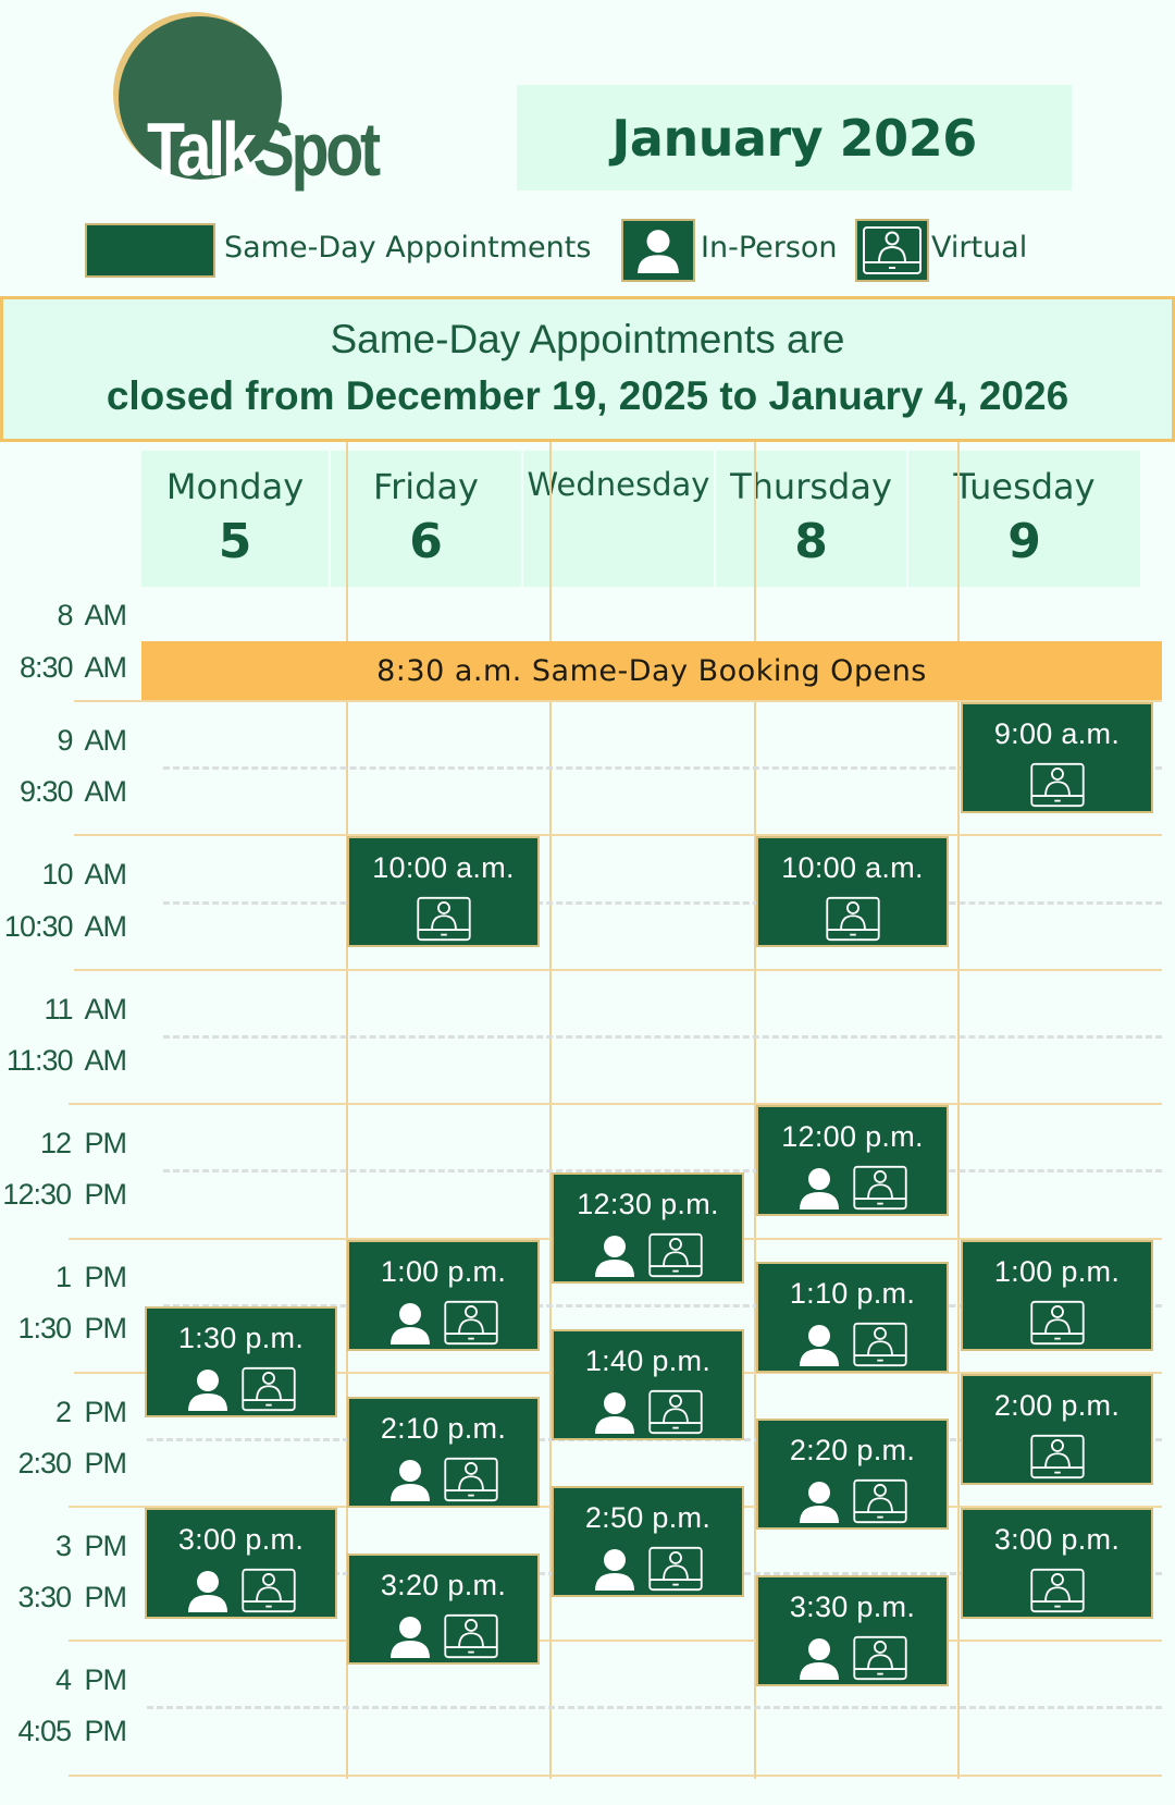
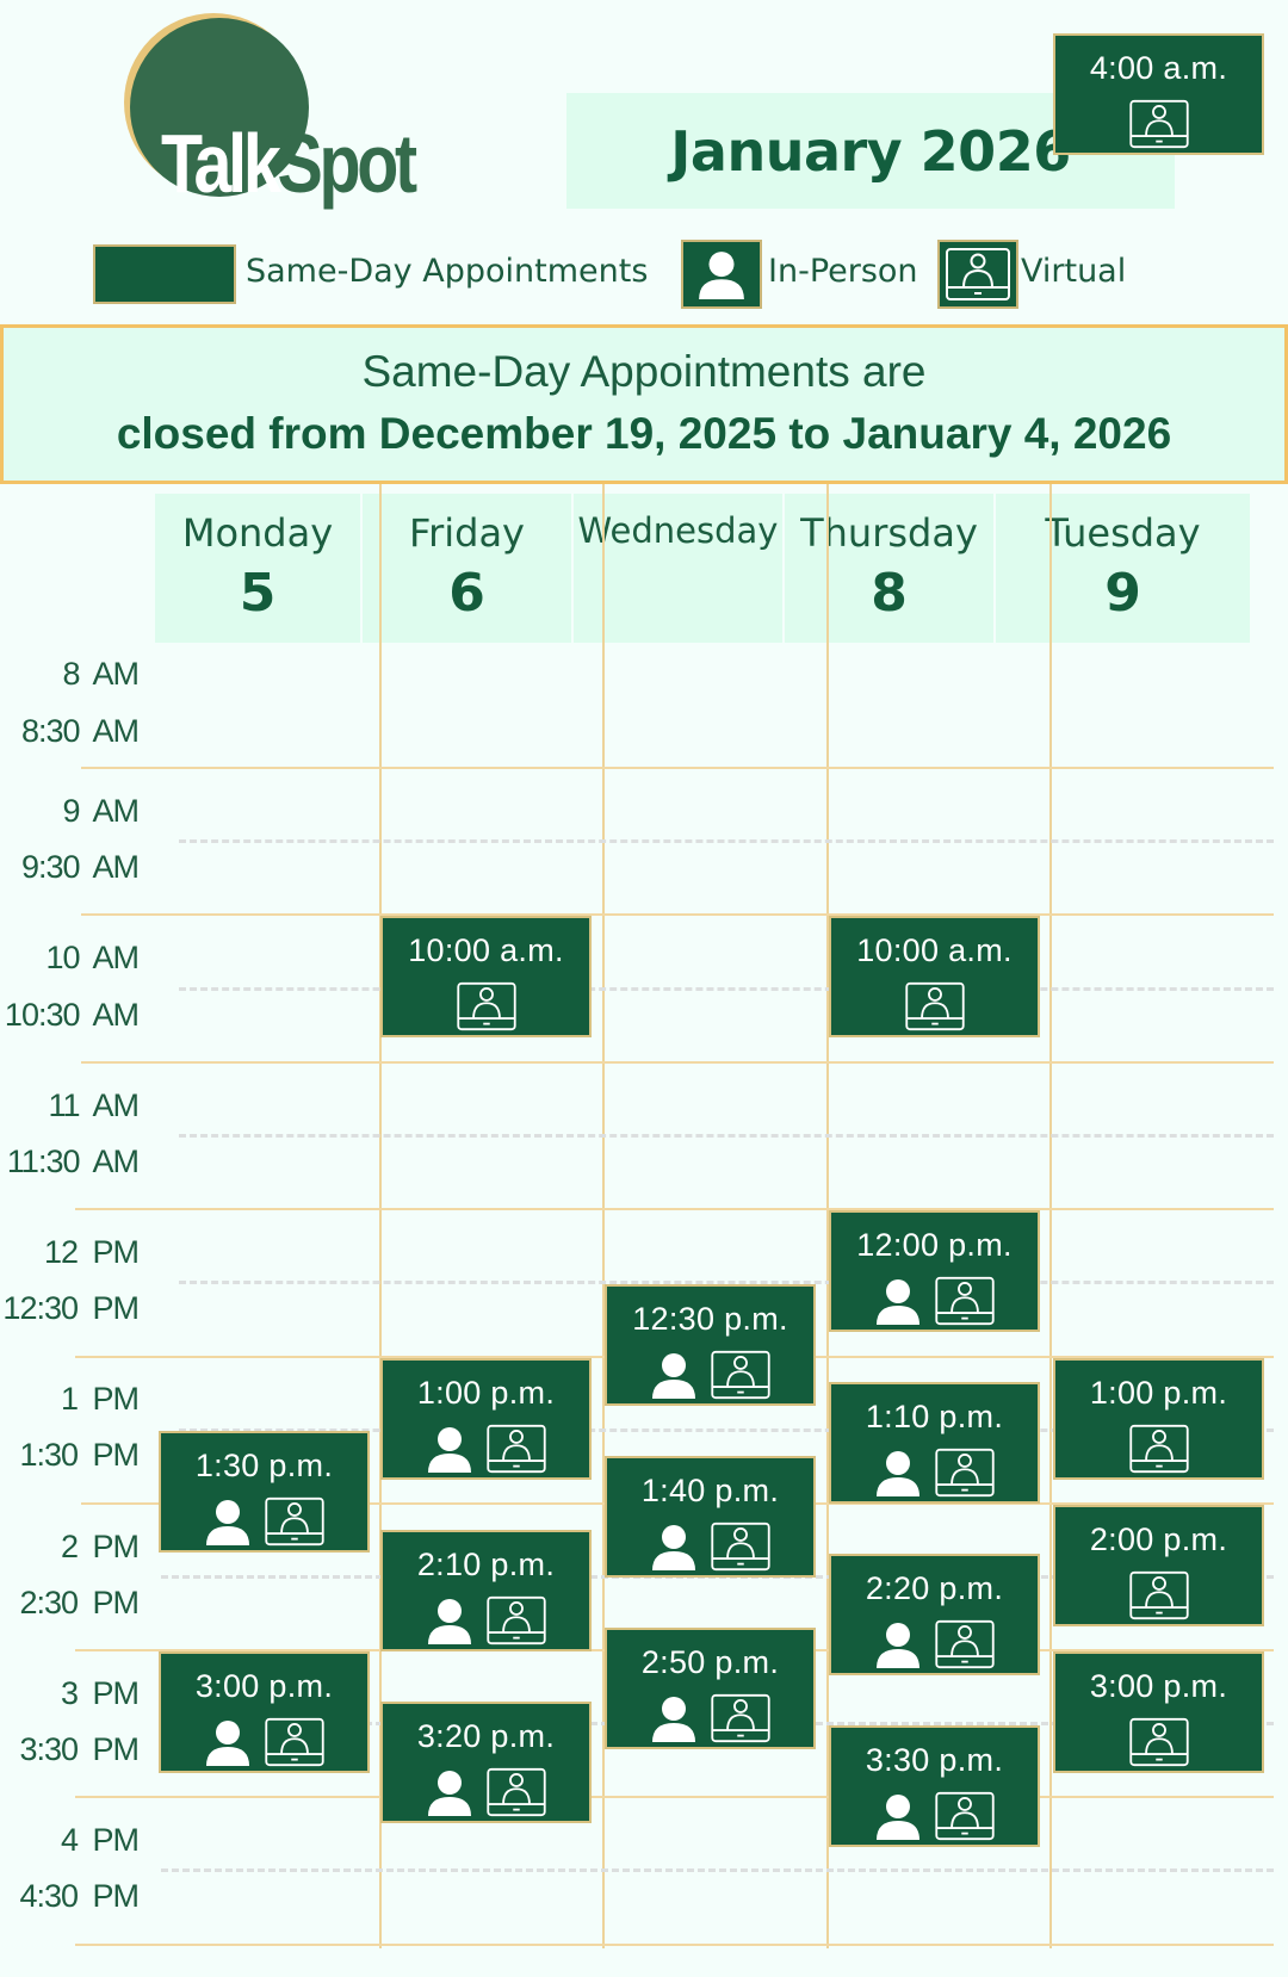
  TalkSpot
  January 2026
  Same-Day Appointments
  In-Person
  Virtual
  Same-Day Appointments are
  closed from December 19, 2025 to January 4, 2026
  Monday
  5
  Friday
  6
  Wednesday
  Thursday
  8
  Tuesday
  9
  8 AM
  8:30 AM
  9 AM
  9:30 AM
  10 AM
  10:30 AM
  11 AM
  11:30 AM
  12 PM
  12:30 PM
  1 PM
  1:30 PM
  2 PM
  2:30 PM
  3 PM
  3:30 PM
  4 PM
- 4:05 PM
+ 4:30 PM
- 8:30 a.m. Same-Day Booking Opens
- 9:00 a.m.
+ 4:00 a.m.
  10:00 a.m.
  10:00 a.m.
  12:00 p.m.
  12:30 p.m.
  1:00 p.m.
  1:00 p.m.
  1:10 p.m.
  1:30 p.m.
  1:40 p.m.
  2:00 p.m.
  2:10 p.m.
  2:20 p.m.
  2:50 p.m.
  3:00 p.m.
  3:00 p.m.
  3:20 p.m.
  3:30 p.m.
